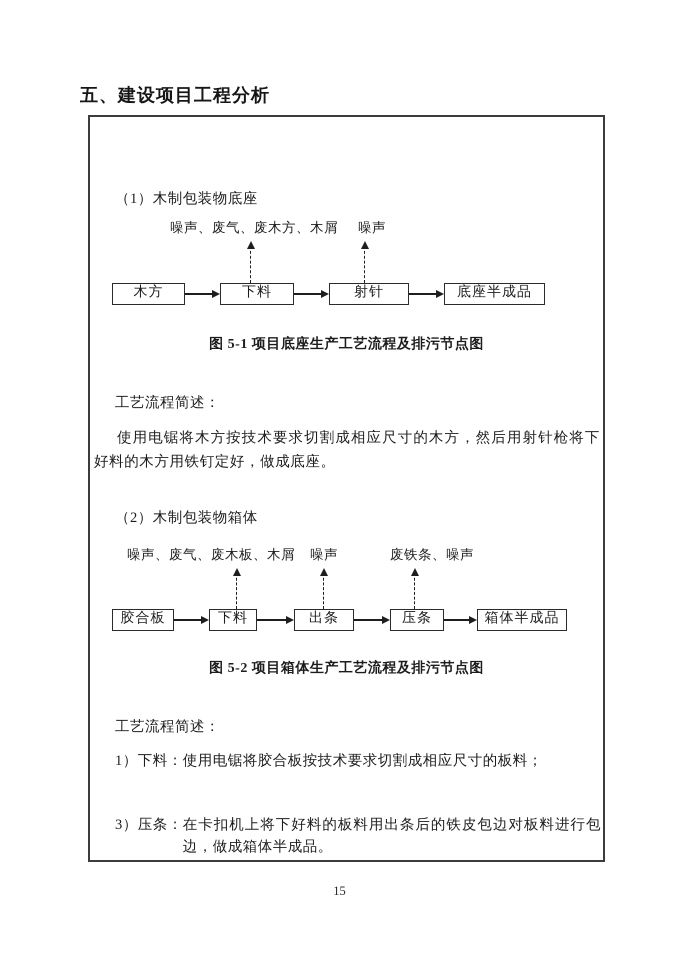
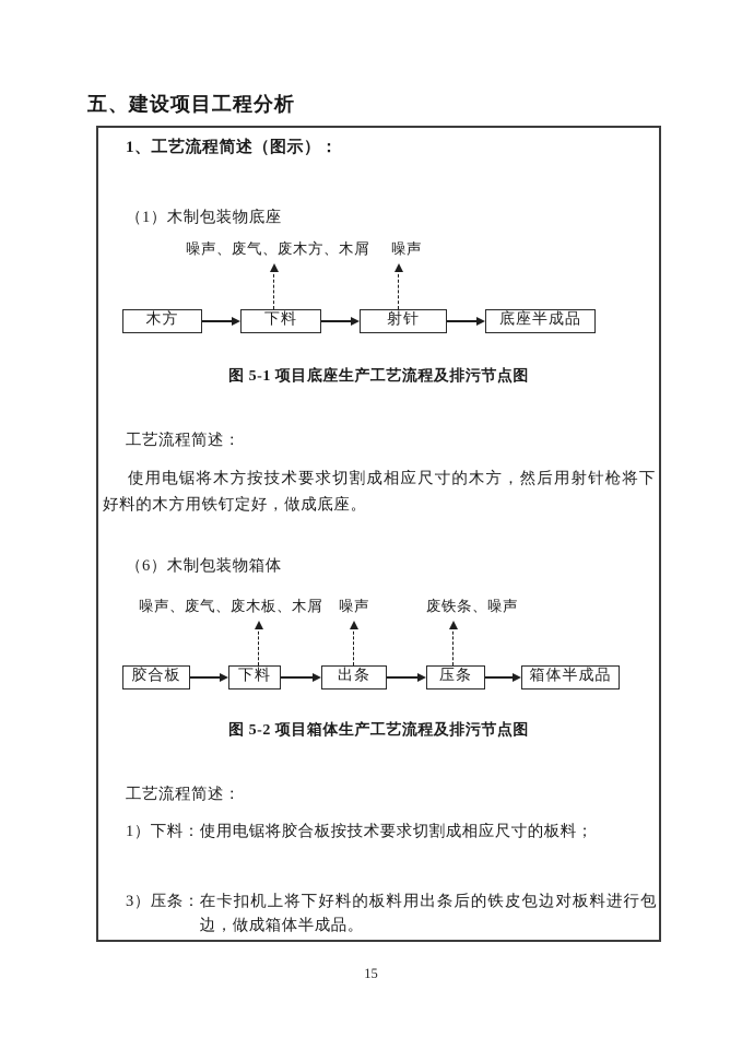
  五、建设项目工程分析
+ 1、工艺流程简述（图示）：
  （1）木制包装物底座
  噪声、废气、废木方、木屑
  噪声
  木方
  下料
  射针
  底座半成品
  图 5-1 项目底座生产工艺流程及排污节点图
  工艺流程简述：
  使用电锯将木方按技术要求切割成相应尺寸的木方，然后用射针枪将下好料的木方用铁钉定好，做成底座。
- （2）木制包装物箱体
+ （6）木制包装物箱体
  噪声、废气、废木板、木屑
  噪声
  废铁条、噪声
  胶合板
  下料
  出条
  压条
  箱体半成品
  图 5-2 项目箱体生产工艺流程及排污节点图
  工艺流程简述：
  1）下料：
  使用电锯将胶合板按技术要求切割成相应尺寸的板料；
  3）压条：
  在卡扣机上将下好料的板料用出条后的铁皮包边对板料进行包边，做成箱体半成品。
  15
